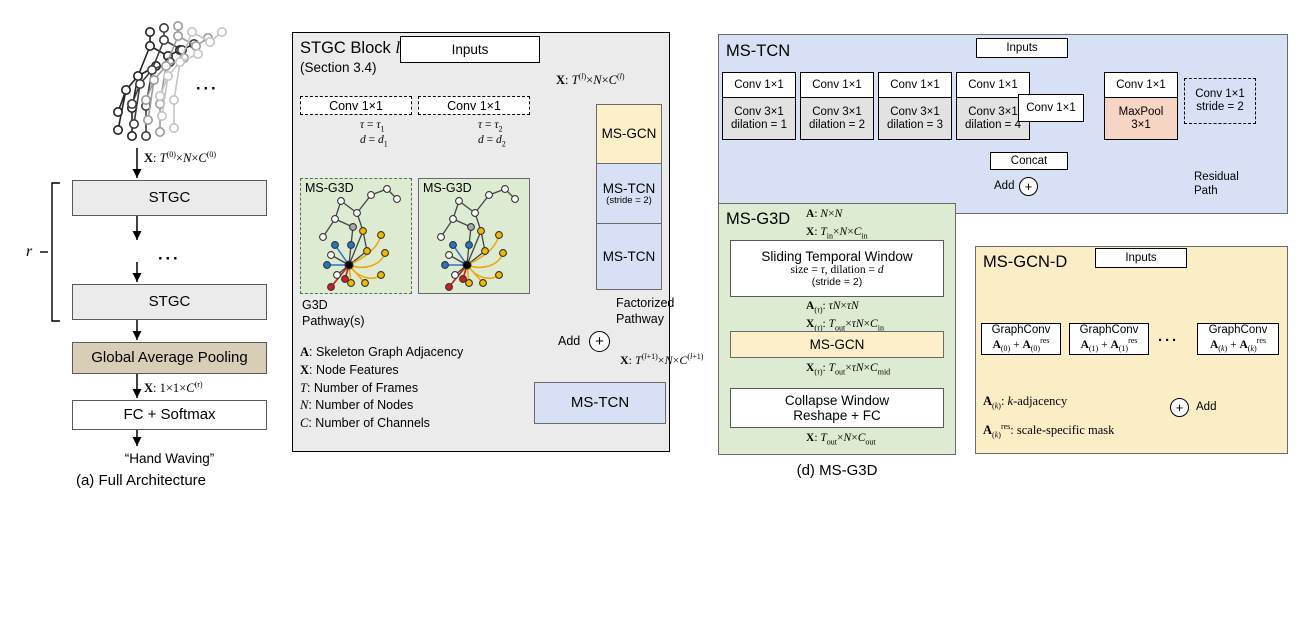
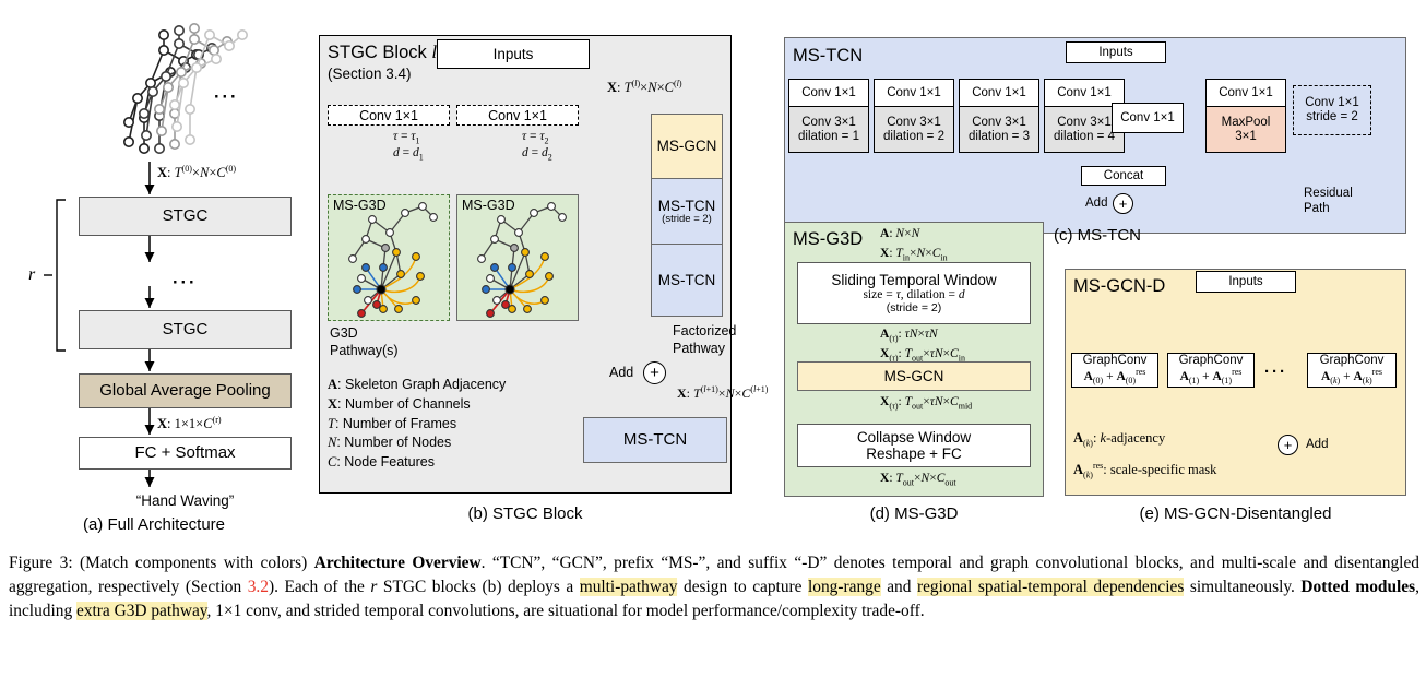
  ···
  X: T(0)×N×C(0)
  STGC
  ···
  STGC
  r
  Global Average Pooling
  X: 1×1×C(r)
  FC + Softmax
  “Hand Waving”
  (a) Full Architecture
  STGC Block l
  (Section 3.4)
  Inputs
  X: T(l)×N×C(l)
  Conv 1×1
  Conv 1×1
  τ = τ1
  d = d1
  τ = τ2
  d = d2
  MS-G3D
  MS-G3D
  G3D
  Pathway(s)
  MS-GCN
  MS-TCN
  (stride = 2)
  MS-TCN
  Factorized
  Pathway
  Add
  +
  X: T(l+1)×N×C(l+1)
  MS-TCN
  A: Skeleton Graph Adjacency
- X: Node Features
+ X: Number of Channels
  T: Number of Frames
  N: Number of Nodes
- C: Number of Channels
+ C: Node Features
+ (b) STGC Block
  MS-TCN
  Inputs
  Conv 1×1
  Conv 3×1
  dilation = 1
  Conv 1×1
  Conv 3×1
  dilation = 2
  Conv 1×1
  Conv 3×1
  dilation = 3
  Conv 1×1
  Conv 3×1
  dilation = 4
  Conv 1×1
  Conv 1×1
  MaxPool
  3×1
  Conv 1×1
  stride = 2
  Concat
  Add
  +
  Residual
  Path
+ (c) MS-TCN
  MS-G3D
  A: N×N
  X: Tin×N×Cin
  Sliding Temporal Window
  size = τ, dilation = d
  (stride = 2)
  A(τ): τN×τN
  X(τ): Tout×τN×Cin
  MS-GCN
  X(τ): Tout×τN×Cmid
  Collapse Window
  Reshape + FC
  X: Tout×N×Cout
  (d) MS-G3D
  MS-GCN-D
  Inputs
  GraphConv
  A(0) + A(0)res
  GraphConv
  A(1) + A(1)res
  ···
  GraphConv
  A(k) + A(k)res
  +
  Add
  A(k): k-adjacency
  A(k)res: scale-specific mask
+ (e) MS-GCN-Disentangled
+ Figure 3: (Match components with colors) Architecture Overview. “TCN”, “GCN”, prefix “MS-”, and suffix “-D” denotes temporal and graph convolutional blocks, and multi-scale and disentangled aggregation, respectively (Section 3.2). Each of the r STGC blocks (b) deploys a multi-pathway design to capture long-range and regional spatial-temporal dependencies simultaneously. Dotted modules, including extra G3D pathway, 1×1 conv, and strided temporal convolutions, are situational for model performance/complexity trade-off.
